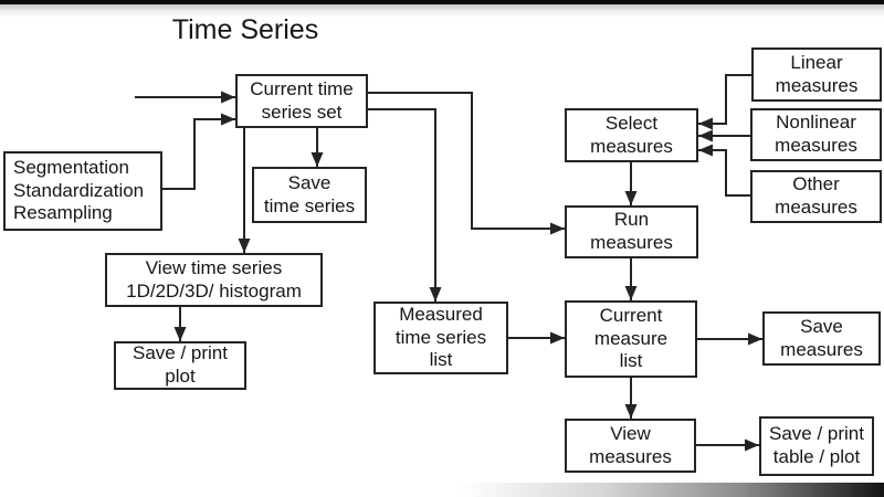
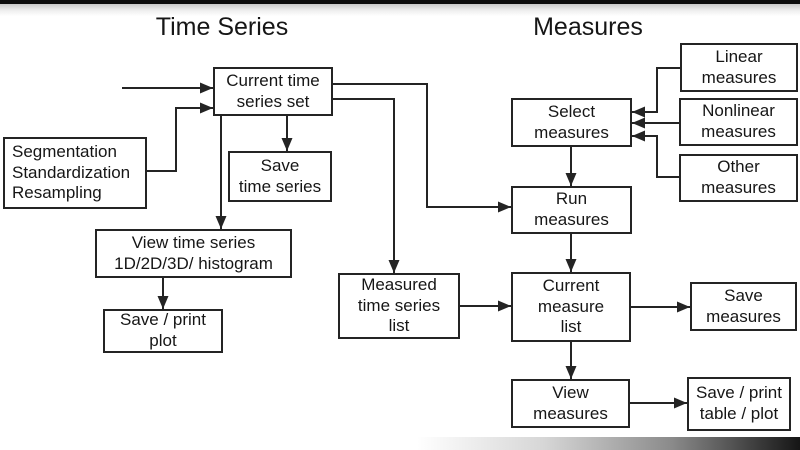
  Time Series
+ Measures
  Current time
  series set
  Segmentation
  Standardization
  Resampling
  Save
  time series
  View time series
  1D/2D/3D/ histogram
  Save / print
  plot
  Measured
  time series
  list
  Select
  measures
  Run
  measures
  Current
  measure
  list
  View
  measures
  Linear
  measures
  Nonlinear
  measures
  Other
  measures
  Save
  measures
  Save / print
  table / plot
